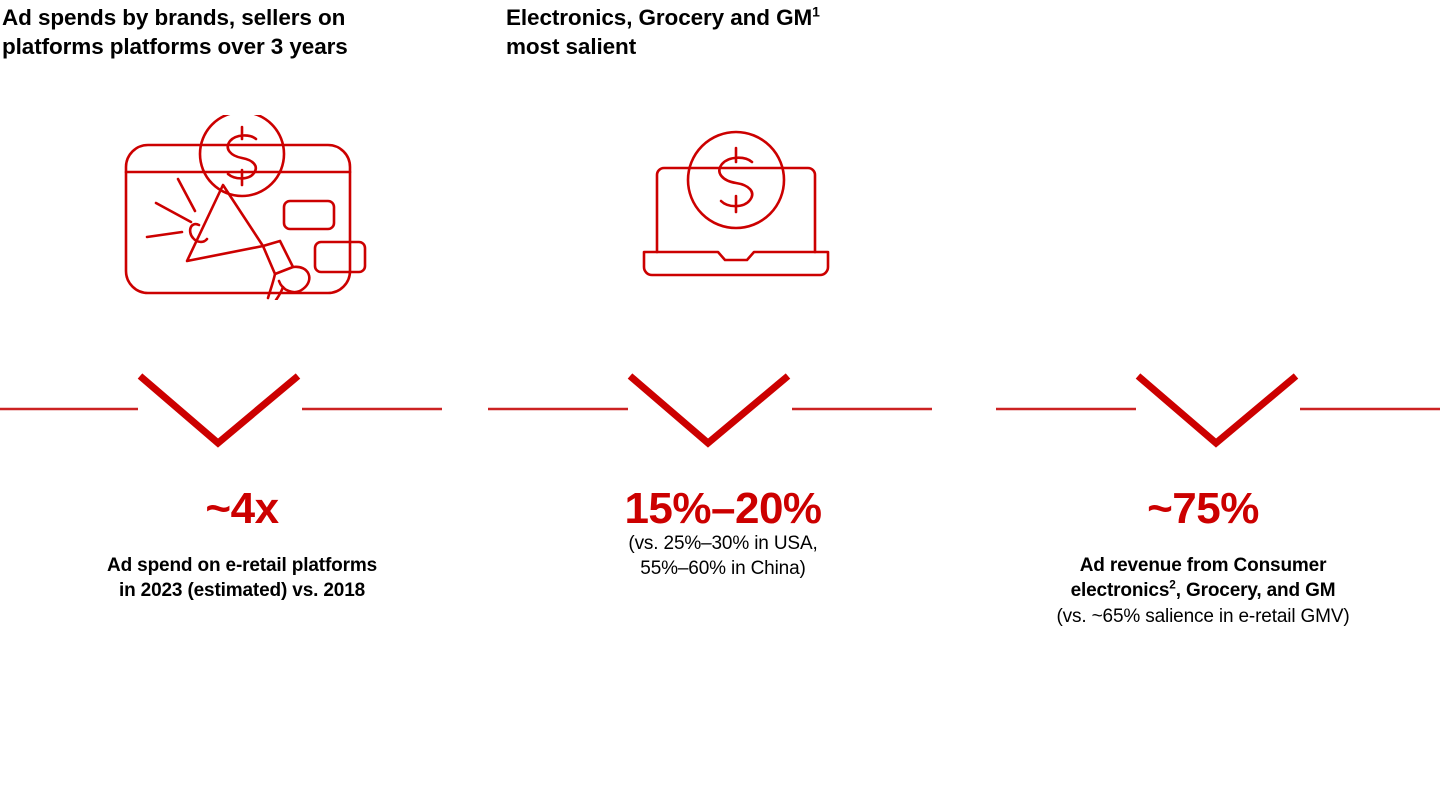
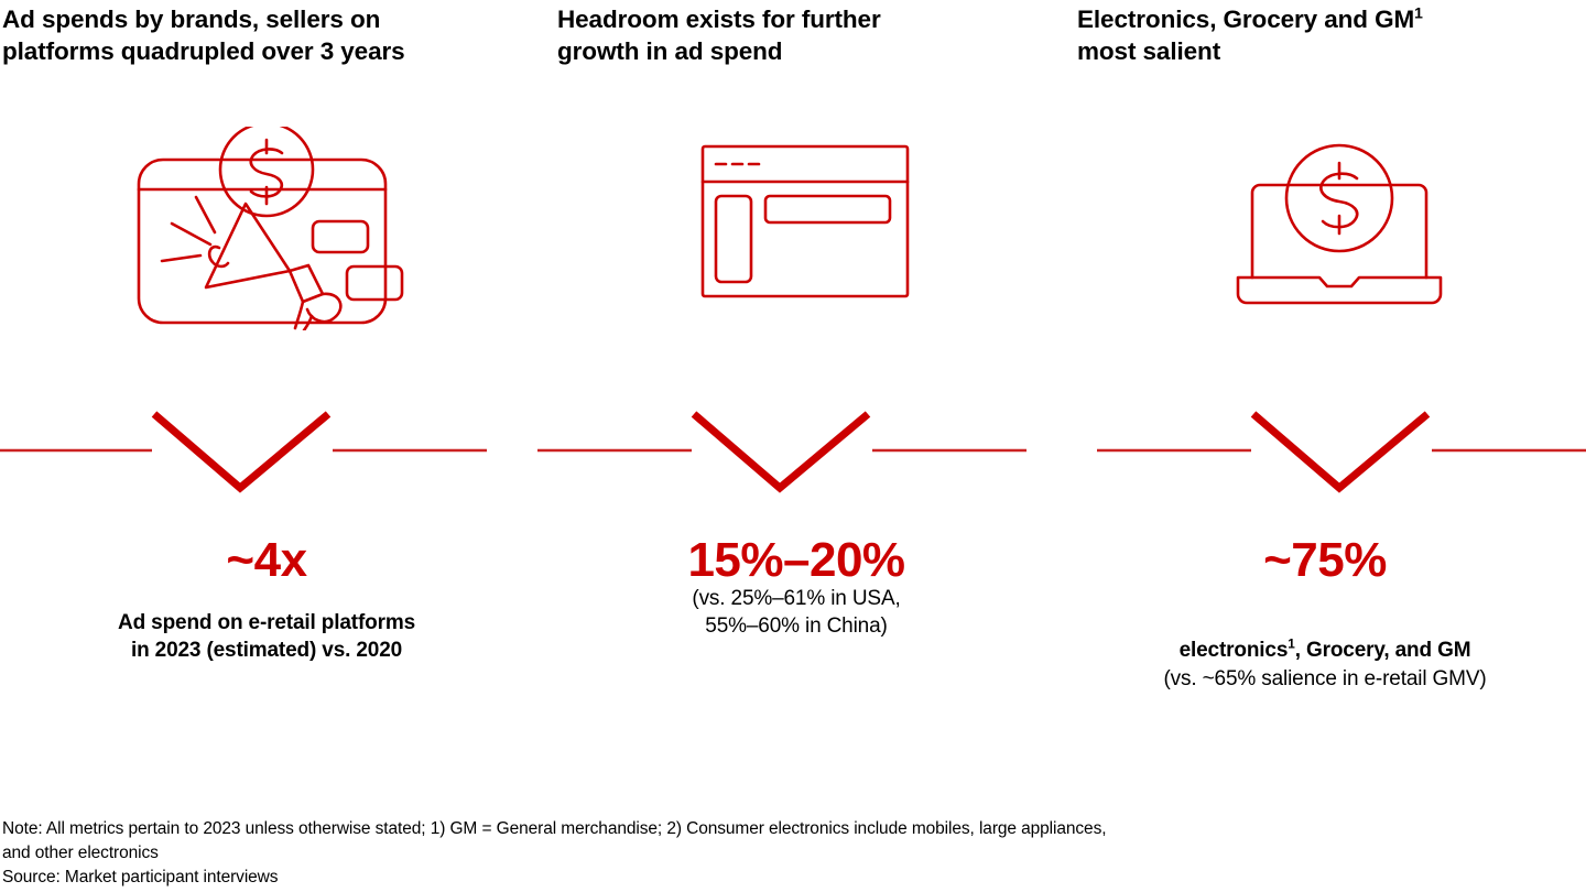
  Ad spends by brands, sellers on
- platforms platforms over 3 years
+ platforms quadrupled over 3 years
+ Headroom exists for further
+ growth in ad spend
  Electronics, Grocery and GM1
  most salient
  ~4x
  Ad spend on e-retail platforms
- in 2023 (estimated) vs. 2018
+ in 2023 (estimated) vs. 2020
  15%–20%
- (vs. 25%–30% in USA,
+ (vs. 25%–61% in USA,
  55%–60% in China)
  ~75%
- Ad revenue from Consumer
- electronics2, Grocery, and GM
+ electronics1, Grocery, and GM
  (vs. ~65% salience in e-retail GMV)
+ Note: All metrics pertain to 2023 unless otherwise stated; 1) GM = General merchandise; 2) Consumer electronics include mobiles, large appliances,
+ and other electronics
+ Source: Market participant interviews
